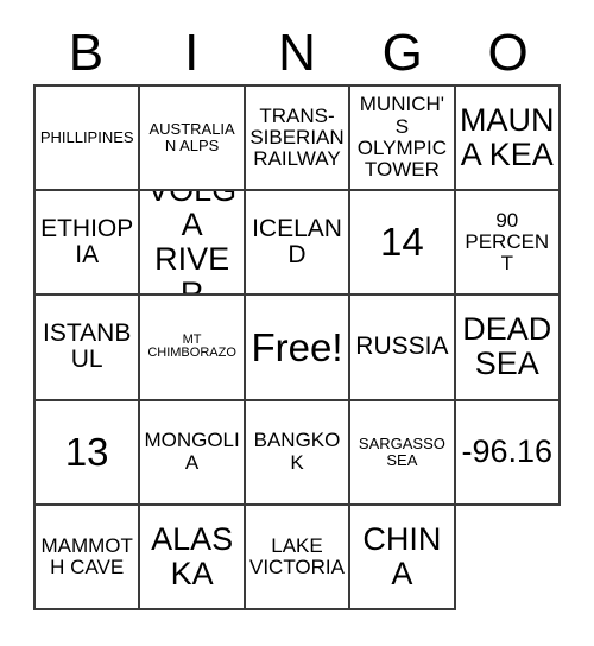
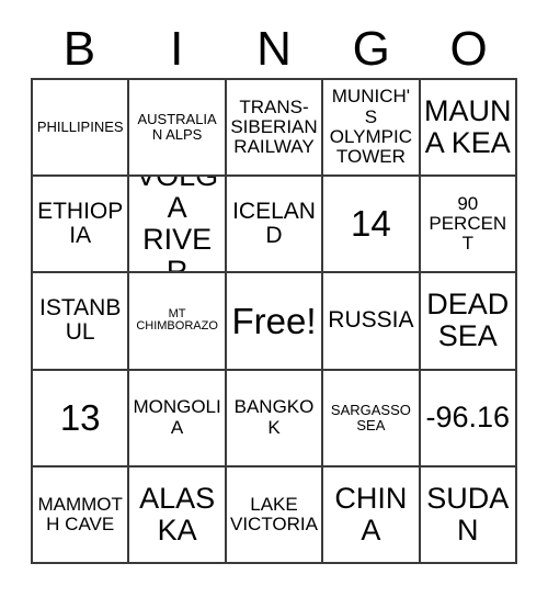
  B
  I
  N
  G
  O
  PHILLIPINES
  AUSTRALIAN ALPS
  TRANS-SIBERIAN RAILWAY
  MUNICH'S OLYMPIC TOWER
  MAUNA KEA
  ETHIOPIA
  ICELAND
  14
  90 PERCENT
  ISTANBUL
  MT CHIMBORAZO
  Free!
  RUSSIA
  DEAD SEA
  13
  MONGOLIA
  BANGKOK
  SARGASSO SEA
  -96.16
  MAMMOTH CAVE
  ALASKA
  LAKE VICTORIA
  CHINA
+ SUDAN
